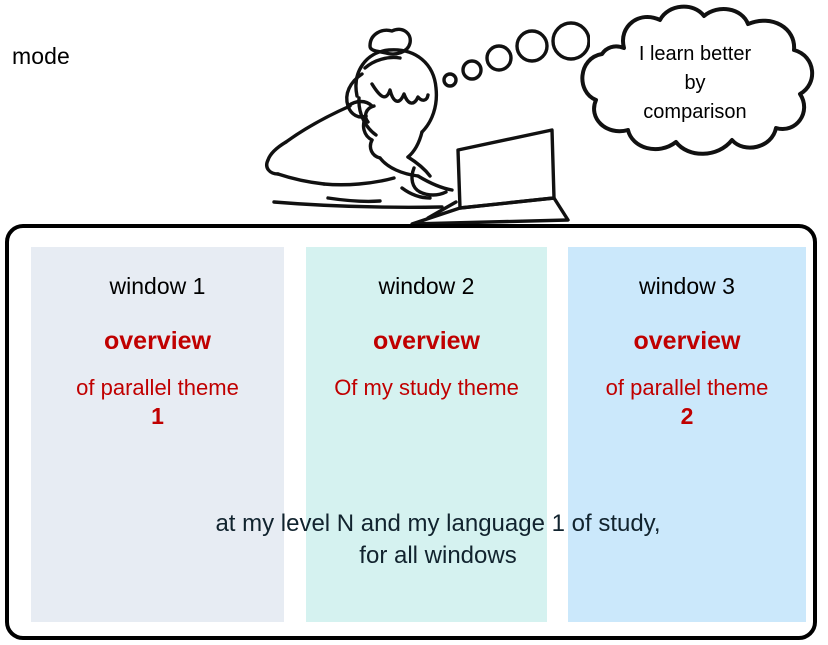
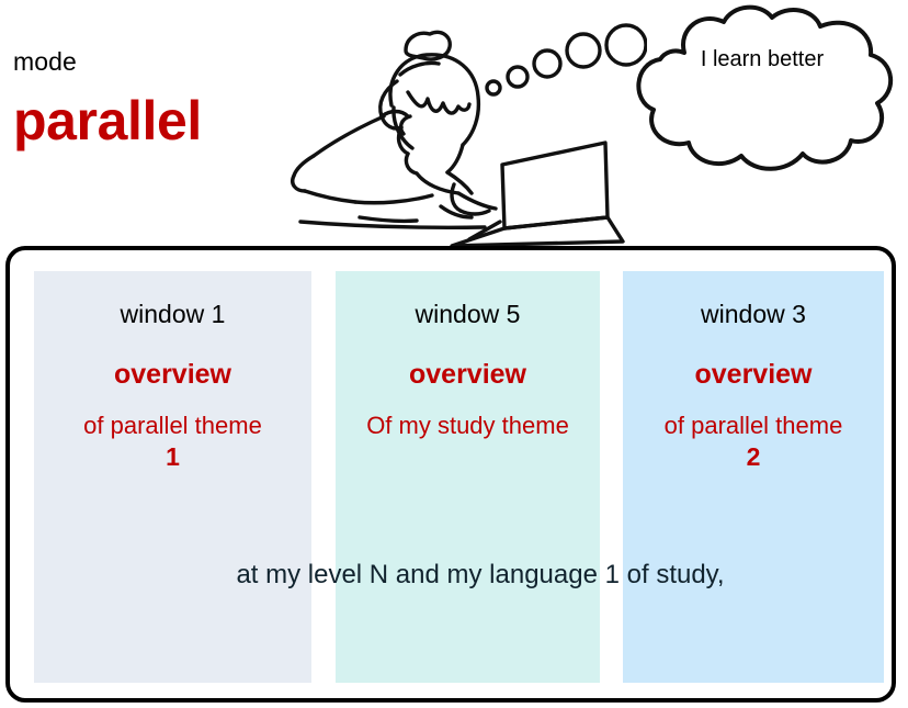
  mode
+ parallel
  I learn better
- by
- comparison
  window 1
  overview
  of parallel theme
  1
- window 2
+ window 5
  overview
  Of my study theme
  window 3
  overview
  of parallel theme
  2
  at my level N and my language 1 of study,
- for all windows
